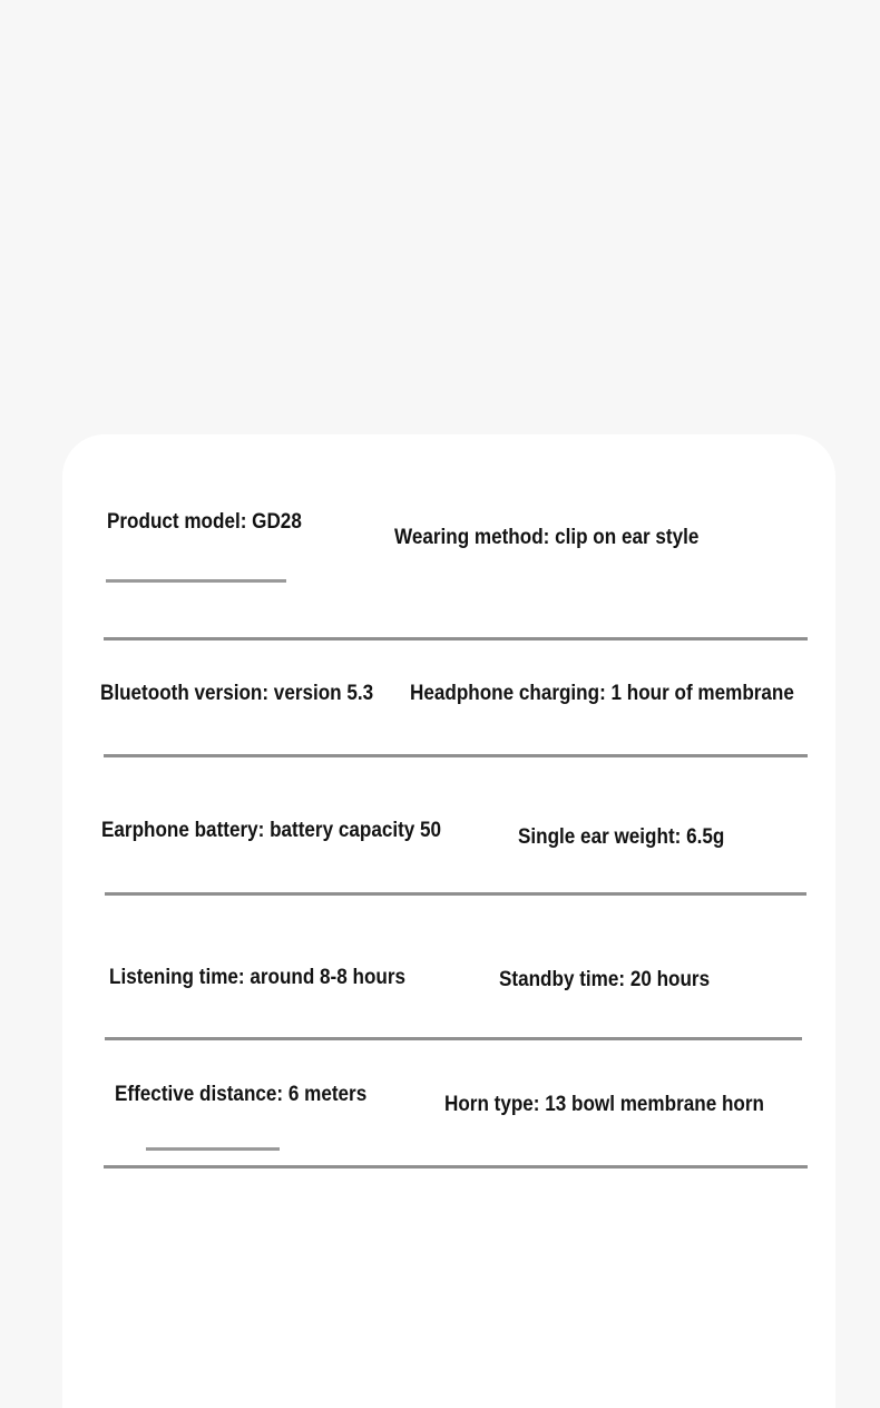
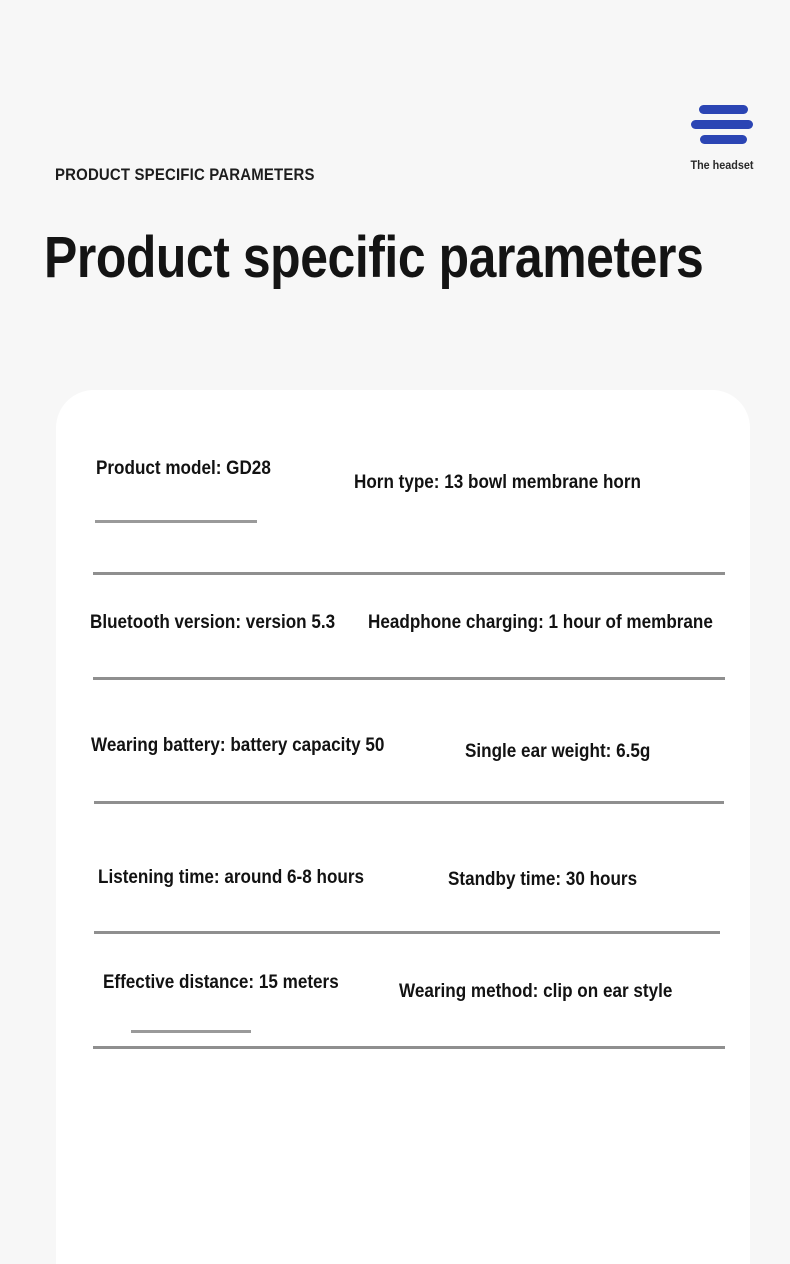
+ PRODUCT SPECIFIC PARAMETERS
+ Product specific parameters
+ The headset
  Product model: GD28
- Wearing method: clip on ear style
+ Horn type: 13 bowl membrane horn
  Bluetooth version: version 5.3
  Headphone charging: 1 hour of membrane
- Earphone battery: battery capacity 50
+ Wearing battery: battery capacity 50
  Single ear weight: 6.5g
- Listening time: around 8-8 hours
+ Listening time: around 6-8 hours
- Standby time: 20 hours
+ Standby time: 30 hours
- Effective distance: 6 meters
+ Effective distance: 15 meters
- Horn type: 13 bowl membrane horn
+ Wearing method: clip on ear style
